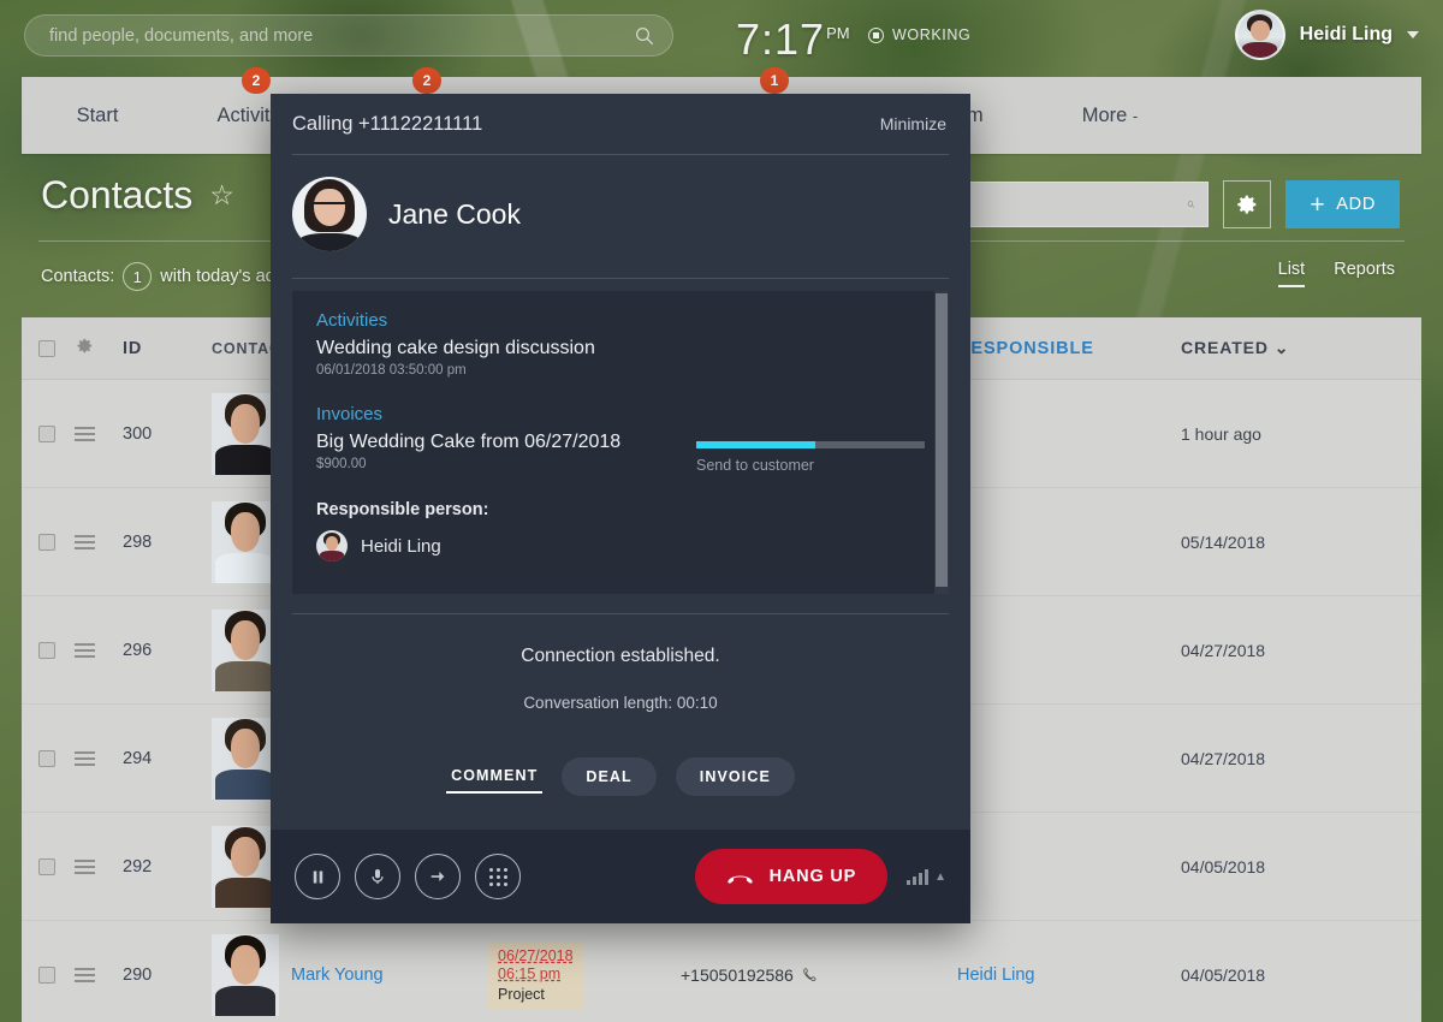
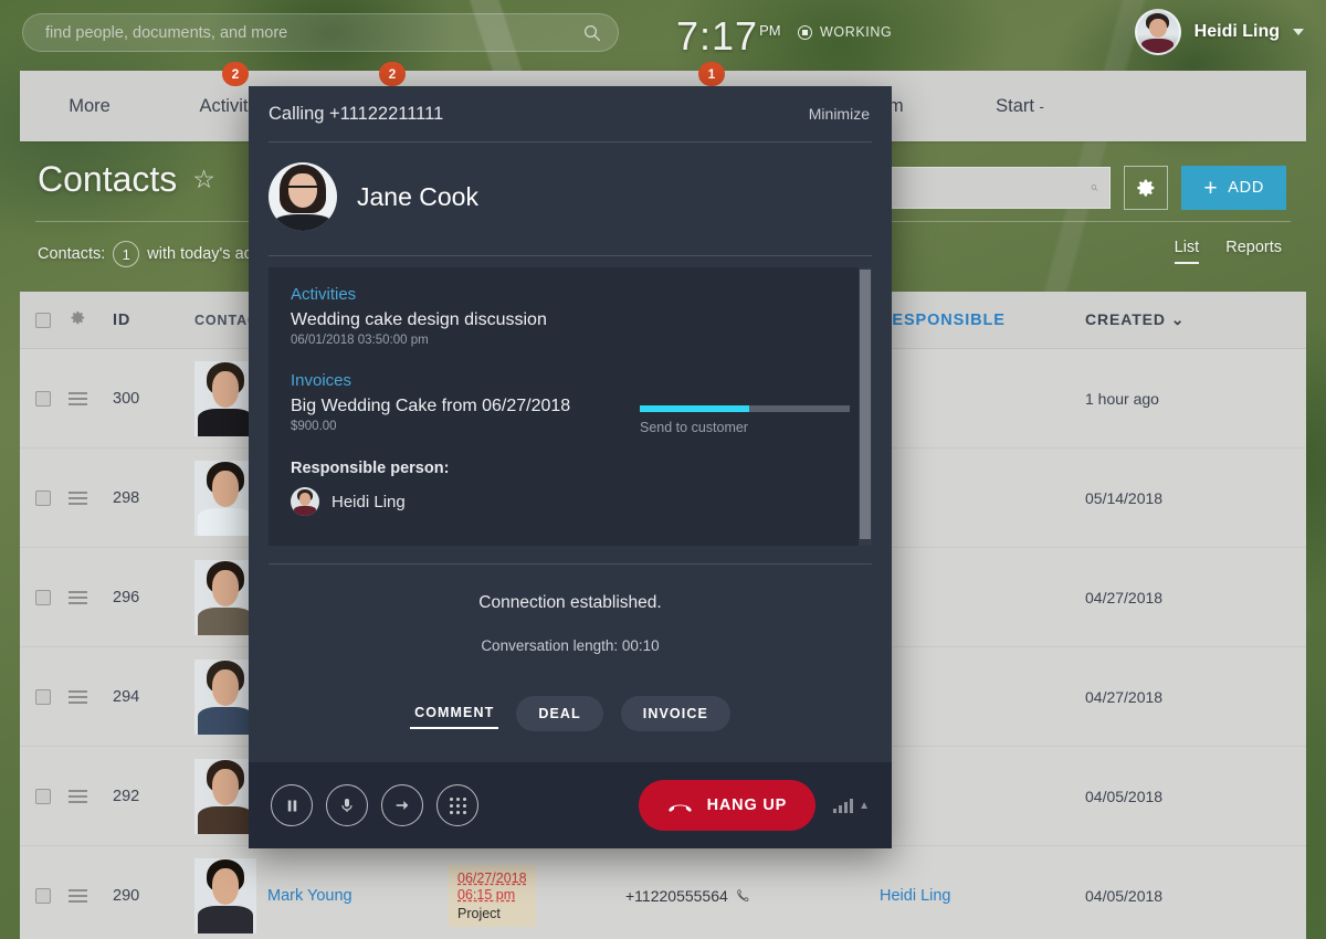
  find people, documents, and more
  7:17PM
  WORKING
  Heidi Ling
- Start
+ More
  Activit
  2
  2
  1
- More -
+ Start -
  Contacts
  ☆
  +
  ADD
  Contacts:
  1
  List
  Reports
  ID
  CONTA
  ESPONSIBLE
  CREATED ⌄
  300
  1 hour ago
  298
  05/14/2018
  296
  04/27/2018
  294
  04/27/2018
  292
  04/05/2018
  290
  Mark Young
  06/27/2018
  06:15 pm
  Project
- +15050192586
+ +11220555564
  Heidi Ling
  04/05/2018
  Calling +11122211111
  Minimize
  Jane Cook
  Activities
  Wedding cake design discussion
  06/01/2018 03:50:00 pm
  Invoices
  Big Wedding Cake from 06/27/2018
  $900.00
  Send to customer
  Responsible person:
  Heidi Ling
  Connection established.
  Conversation length: 00:10
  COMMENT
  DEAL
  INVOICE
  HANG UP
  ▲
